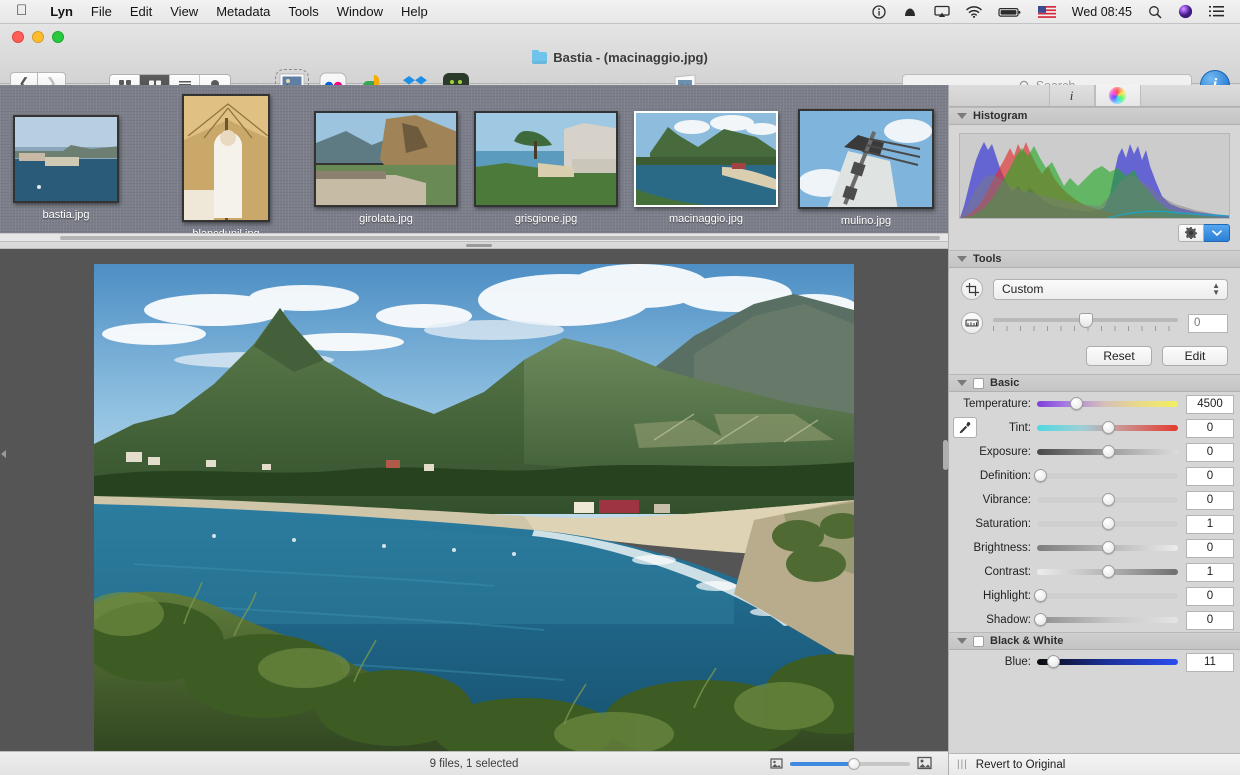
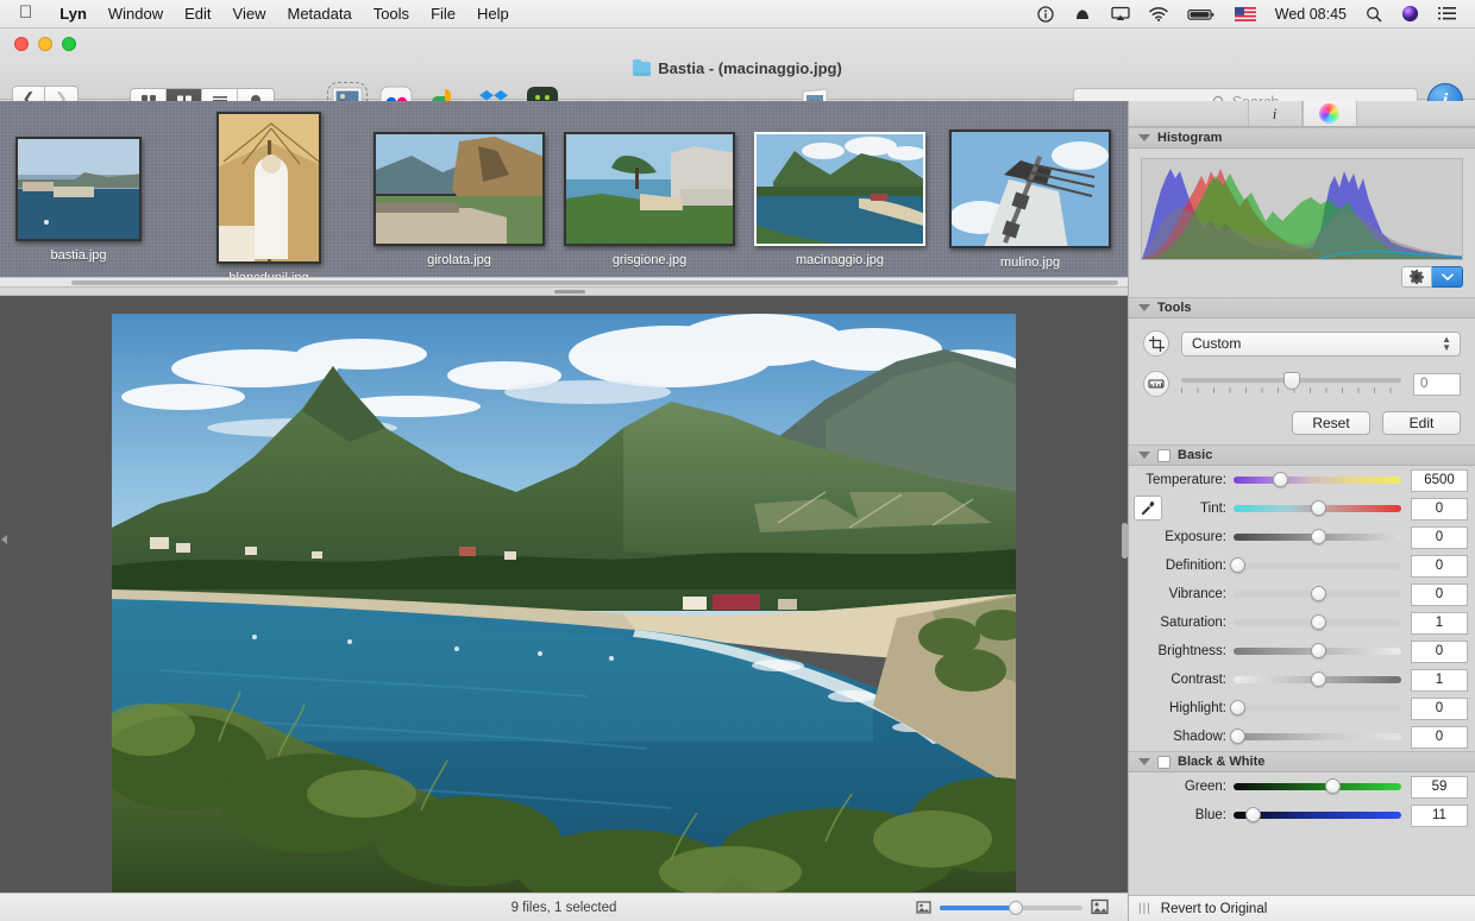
  
  Lyn
- File
+ Window
  Edit
  View
  Metadata
  Tools
- Window
+ File
  Help
  Wed 08:45
  Bastia - (macinaggio.jpg)
  ❮
  ❯
  bastia.jpg
  girolata.jpg
  grisgione.jpg
  macinaggio.jpg
  mulino.jpg
  9 files, 1 selected
  i
  Histogram
  Tools
  Custom
  ▲
  ▼
  0
  Reset
  Edit
  Basic
  Temperature:
- 4500
+ 6500
  Tint:
  0
  Exposure:
  0
  Definition:
  0
  Vibrance:
  0
  Saturation:
  1
  Brightness:
  0
  Contrast:
  1
  Highlight:
  0
  Shadow:
  0
  Black & White
+ Green:
+ 59
  Blue:
  11
  |||
  Revert to Original
